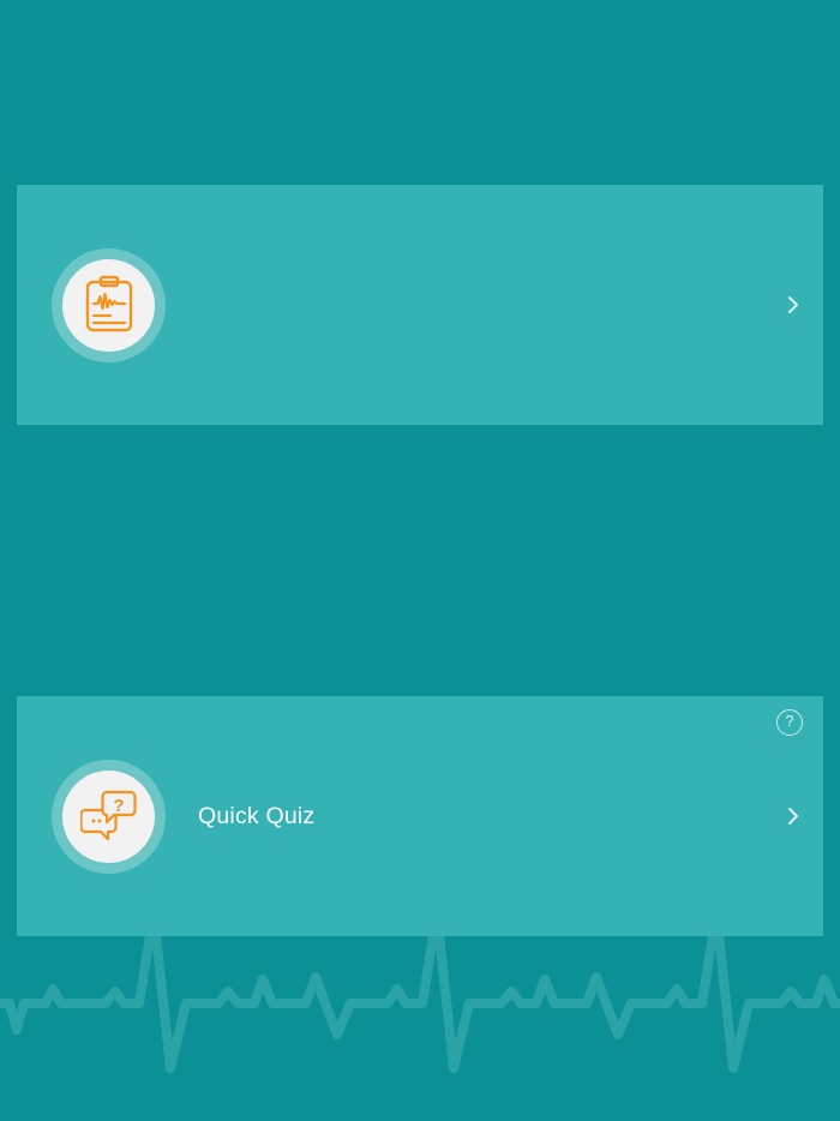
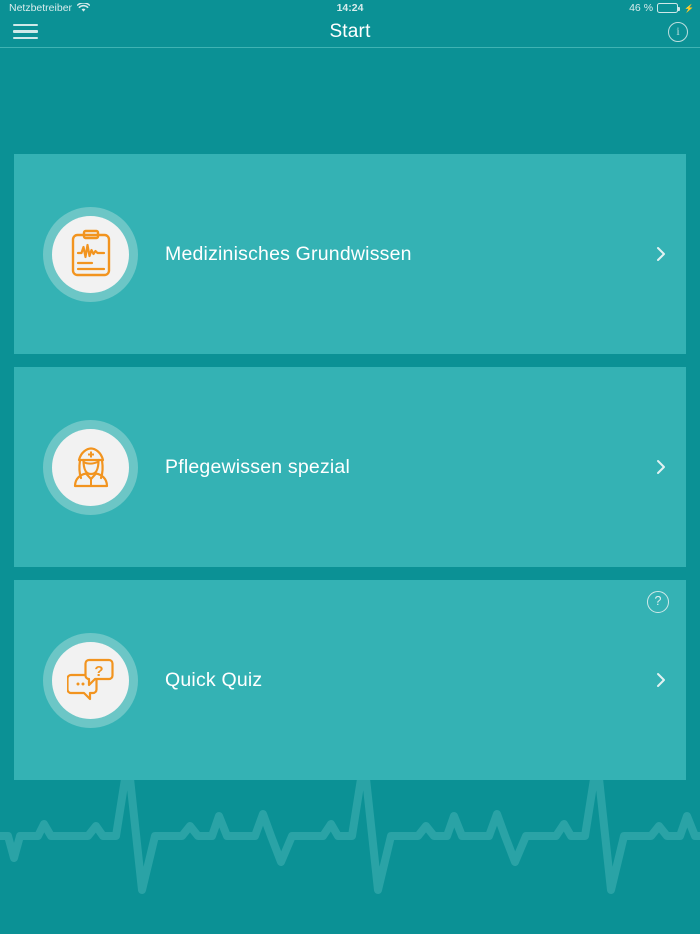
+ Netzbetreiber
+ 14:24
+ 46 %
+ ⚡
+ Start
+ i
+ Medizinisches Grundwissen
+ Pflegewissen spezial
  ?
  Quick Quiz
  ?
